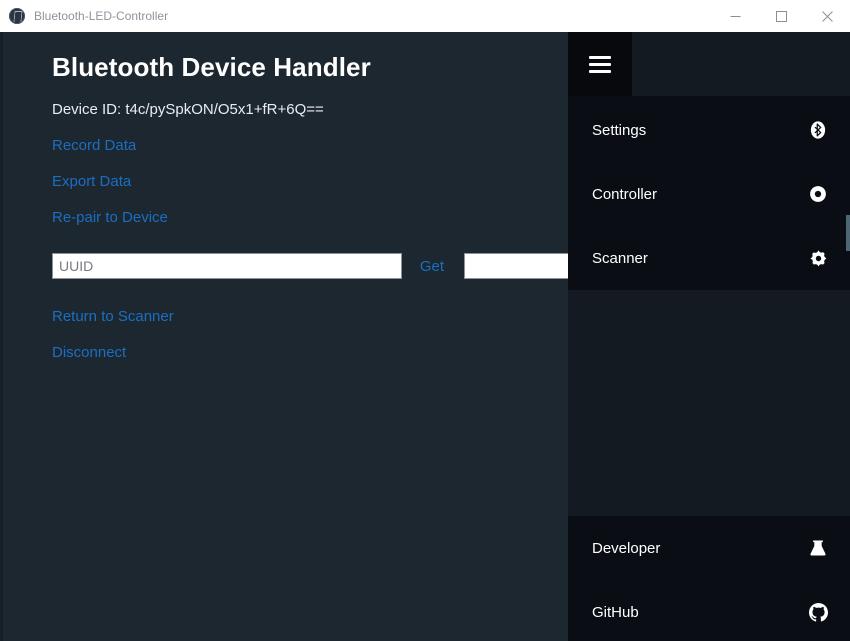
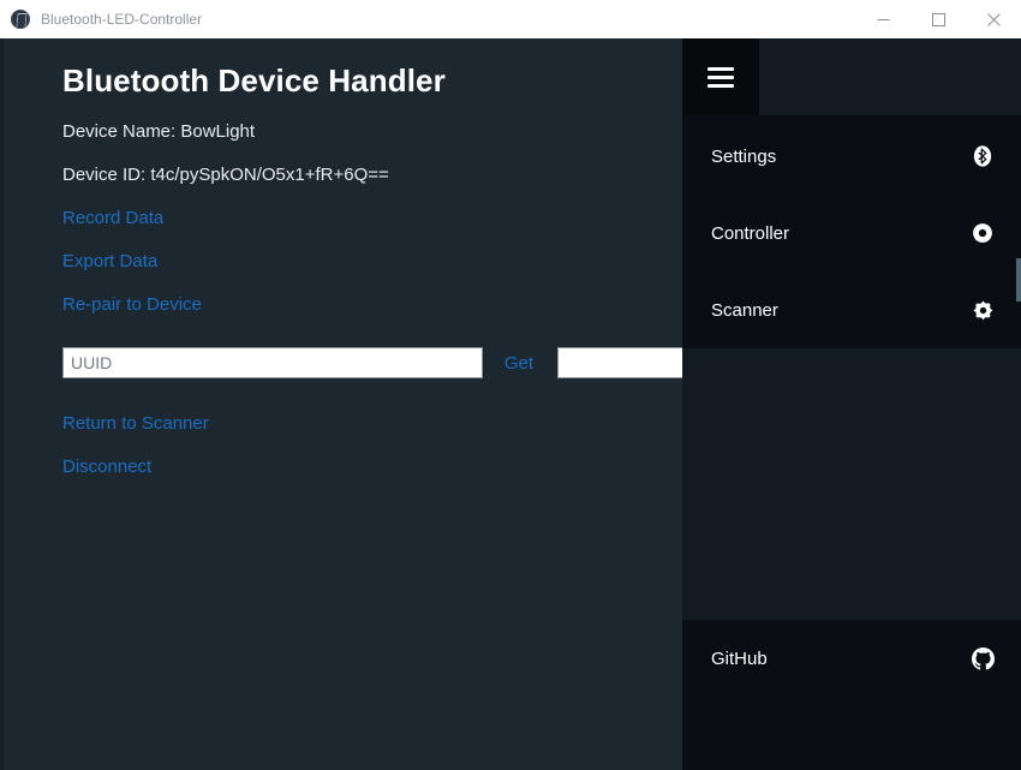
  Bluetooth-LED-Controller
  Bluetooth Device Handler
+ Device Name: BowLight
  Device ID: t4c/pySpkON/O5x1+fR+6Q==
  Record Data
  Export Data
  Re-pair to Device
  UUID
  Get
  Return to Scanner
  Disconnect
  Settings
  Controller
  Scanner
- Developer
  GitHub
